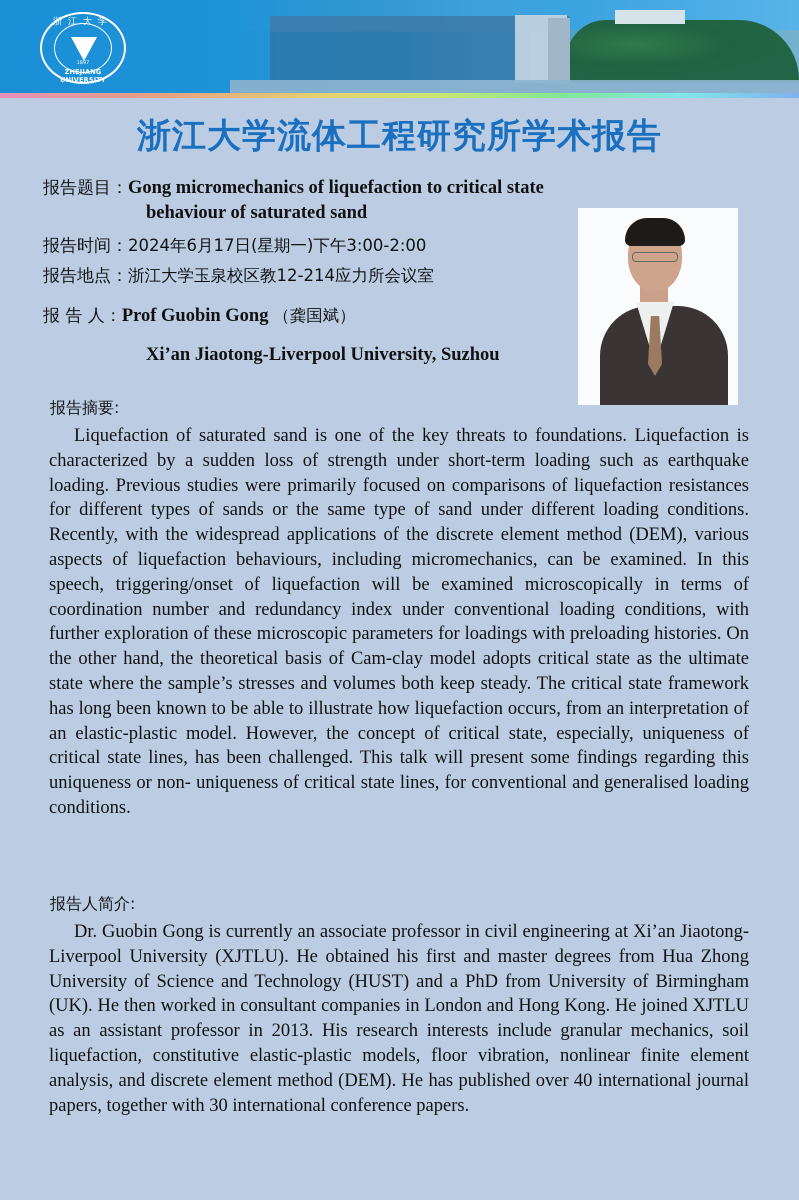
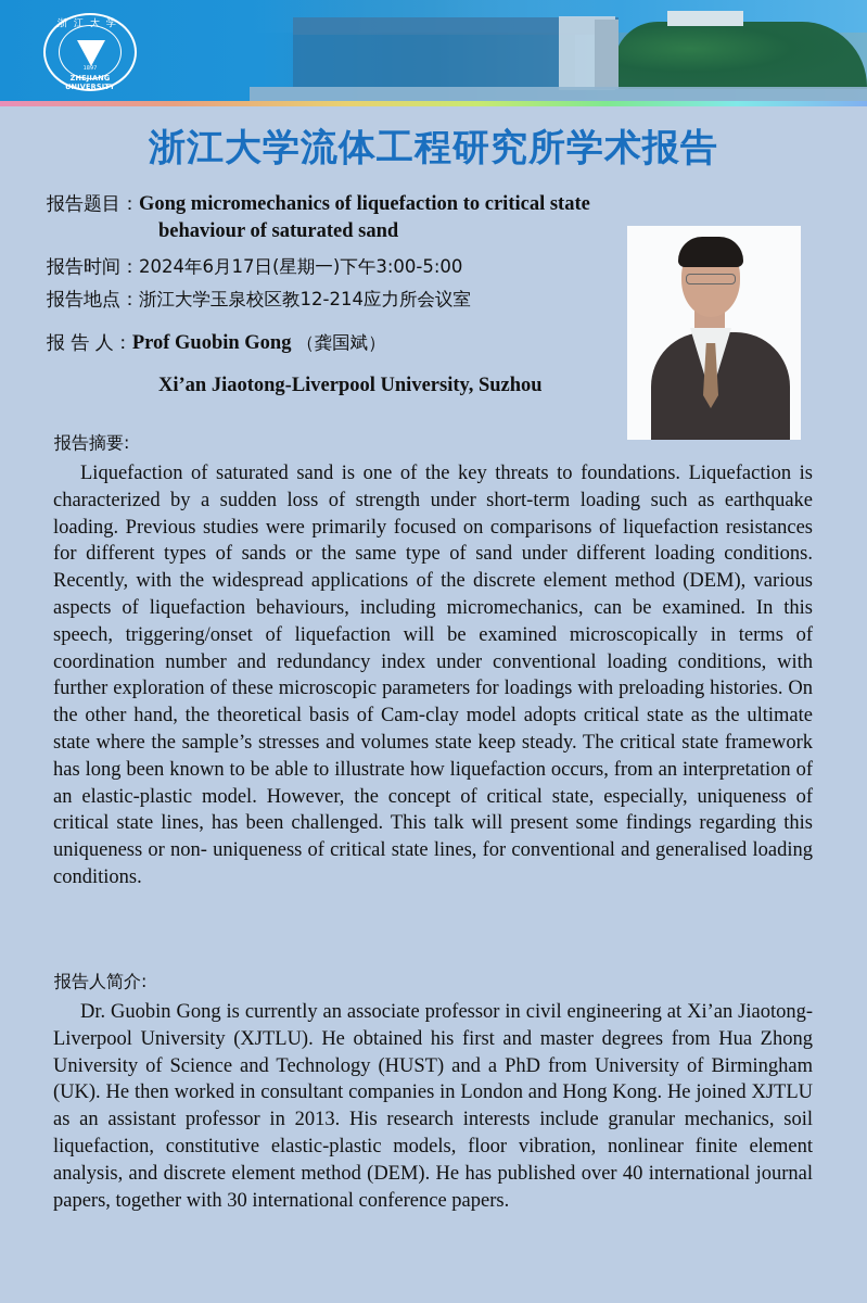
  浙江大学
  ZHEJIANG UNIVERSITY
  浙江大学流体工程研究所学术报告
  报告题目：Gong micromechanics of liquefaction to critical state
  behaviour of saturated sand
- 报告时间：2024年6月17日(星期一)下午3:00-2:00
+ 报告时间：2024年6月17日(星期一)下午3:00-5:00
  报告地点：浙江大学玉泉校区教12-214应力所会议室
  报 告 人：Prof Guobin Gong （龚国斌）
  Xi’an Jiaotong-Liverpool University, Suzhou
  报告摘要:
- Liquefaction of saturated sand is one of the key threats to foundations. Liquefaction is characterized by a sudden loss of strength under short-term loading such as earthquake loading. Previous studies were primarily focused on comparisons of liquefaction resistances for different types of sands or the same type of sand under different loading conditions. Recently, with the widespread applications of the discrete element method (DEM), various aspects of liquefaction behaviours, including micromechanics, can be examined. In this speech, triggering/onset of liquefaction will be examined microscopically in terms of coordination number and redundancy index under conventional loading conditions, with further exploration of these microscopic parameters for loadings with preloading histories. On the other hand, the theoretical basis of Cam-clay model adopts critical state as the ultimate state where the sample’s stresses and volumes both keep steady. The critical state framework has long been known to be able to illustrate how liquefaction occurs, from an interpretation of an elastic-plastic model. However, the concept of critical state, especially, uniqueness of critical state lines, has been challenged. This talk will present some findings regarding this uniqueness or non- uniqueness of critical state lines, for conventional and generalised loading conditions.
+ Liquefaction of saturated sand is one of the key threats to foundations. Liquefaction is characterized by a sudden loss of strength under short-term loading such as earthquake loading. Previous studies were primarily focused on comparisons of liquefaction resistances for different types of sands or the same type of sand under different loading conditions. Recently, with the widespread applications of the discrete element method (DEM), various aspects of liquefaction behaviours, including micromechanics, can be examined. In this speech, triggering/onset of liquefaction will be examined microscopically in terms of coordination number and redundancy index under conventional loading conditions, with further exploration of these microscopic parameters for loadings with preloading histories. On the other hand, the theoretical basis of Cam-clay model adopts critical state as the ultimate state where the sample’s stresses and volumes state keep steady. The critical state framework has long been known to be able to illustrate how liquefaction occurs, from an interpretation of an elastic-plastic model. However, the concept of critical state, especially, uniqueness of critical state lines, has been challenged. This talk will present some findings regarding this uniqueness or non- uniqueness of critical state lines, for conventional and generalised loading conditions.
  报告人简介:
  Dr. Guobin Gong is currently an associate professor in civil engineering at Xi’an Jiaotong-Liverpool University (XJTLU). He obtained his first and master degrees from Hua Zhong University of Science and Technology (HUST) and a PhD from University of Birmingham (UK). He then worked in consultant companies in London and Hong Kong. He joined XJTLU as an assistant professor in 2013. His research interests include granular mechanics, soil liquefaction, constitutive elastic-plastic models, floor vibration, nonlinear finite element analysis, and discrete element method (DEM). He has published over 40 international journal papers, together with 30 international conference papers.
